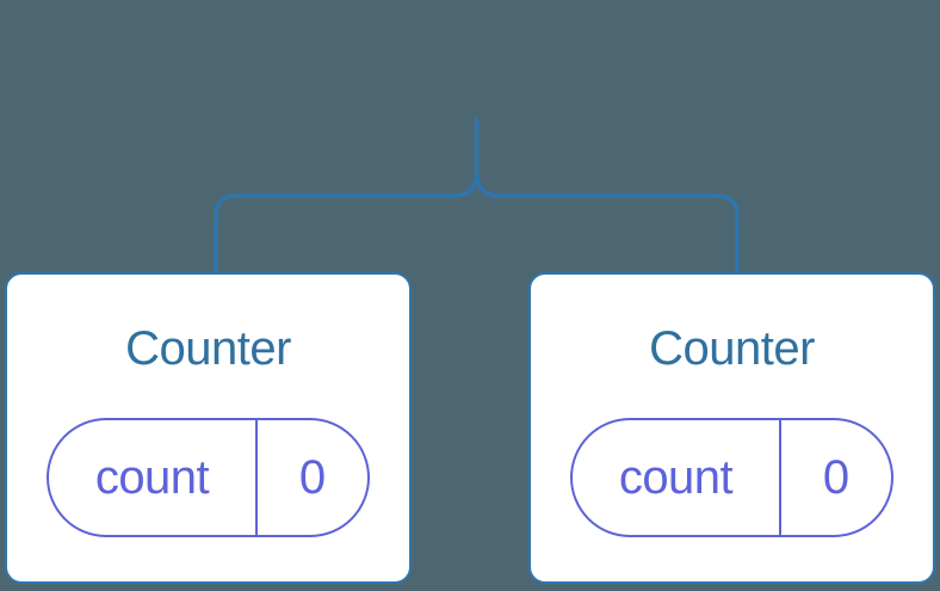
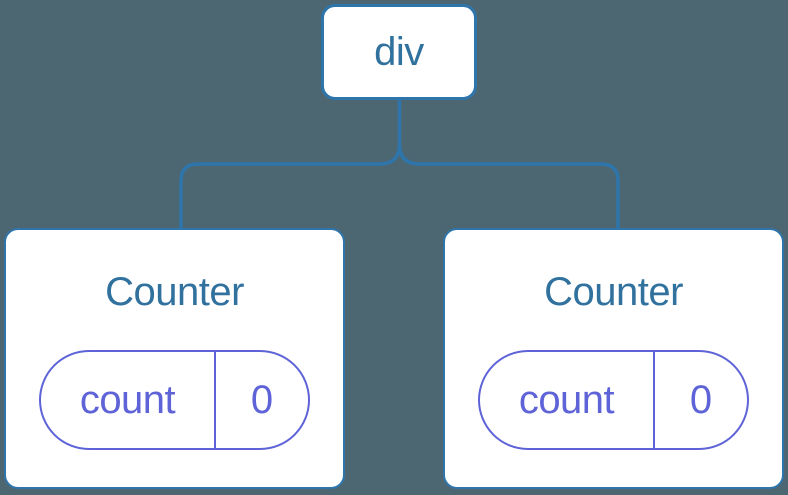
+ div
  Counter
  count
  0
  Counter
  count
  0
